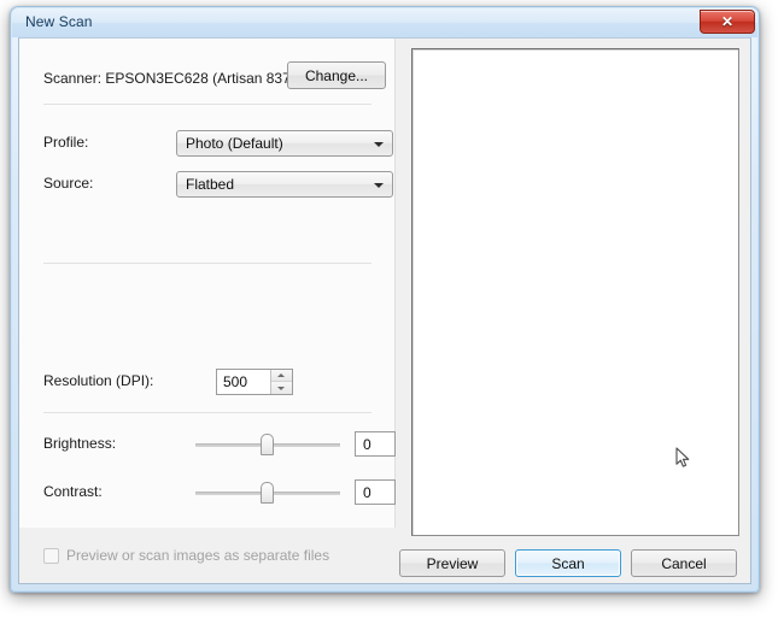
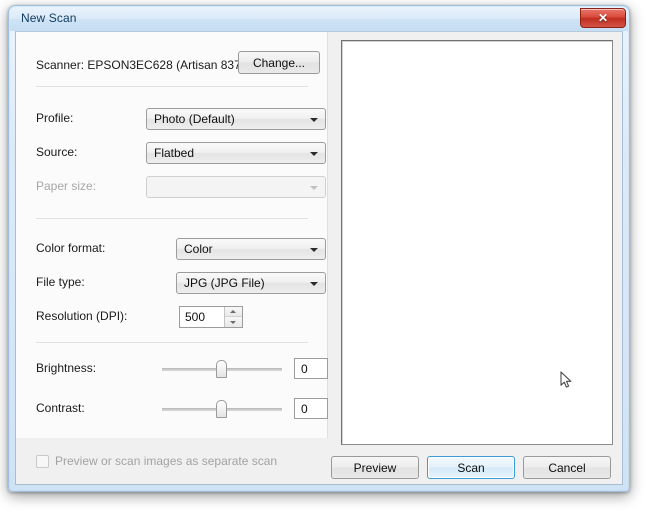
  New Scan
  ✕
  Scanner: EPSON3EC628 (Artisan 83
  Change...
  Profile:
  Photo (Default)
  Source:
  Flatbed
+ Paper size:
+ Color format:
+ Color
+ File type:
+ JPG (JPG File)
  Resolution (DPI):
  500
  Brightness:
  0
  Contrast:
  0
- Preview or scan images as separate files
+ Preview or scan images as separate scan
  Preview
  Scan
  Cancel
